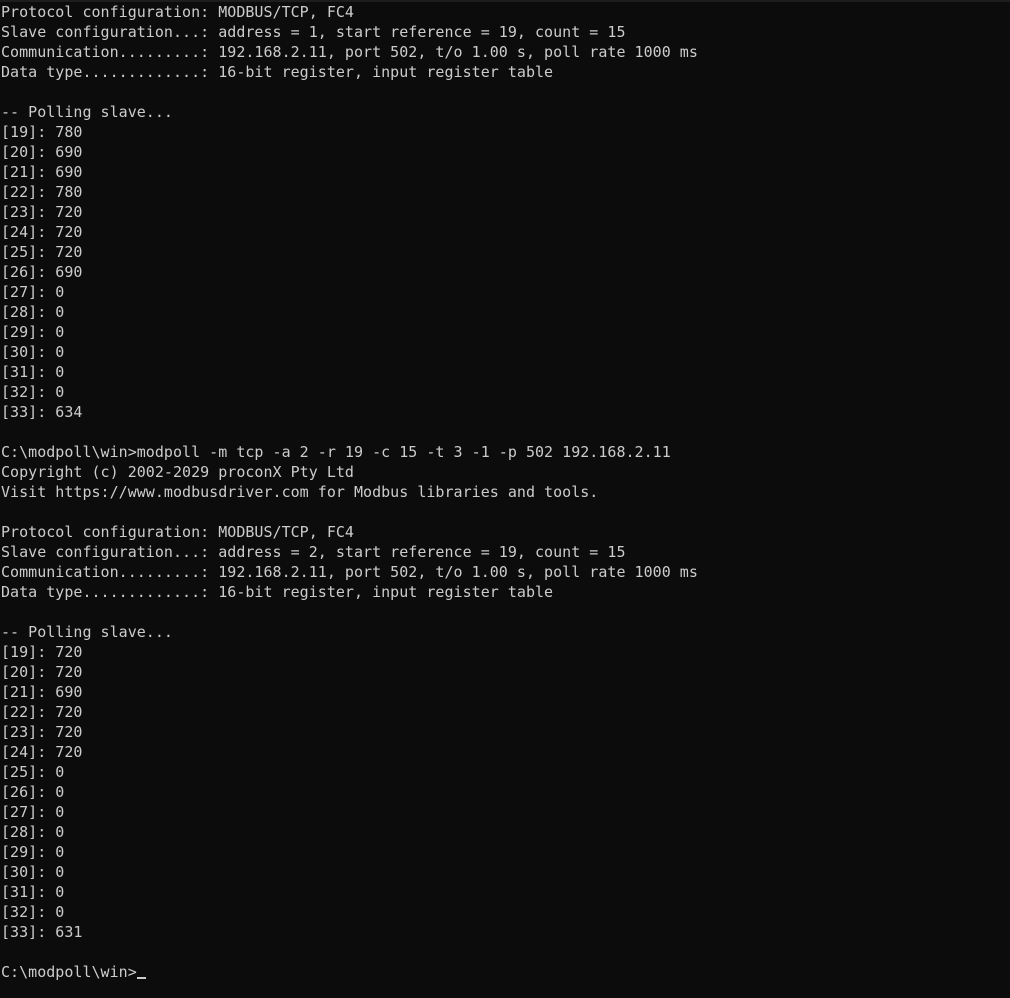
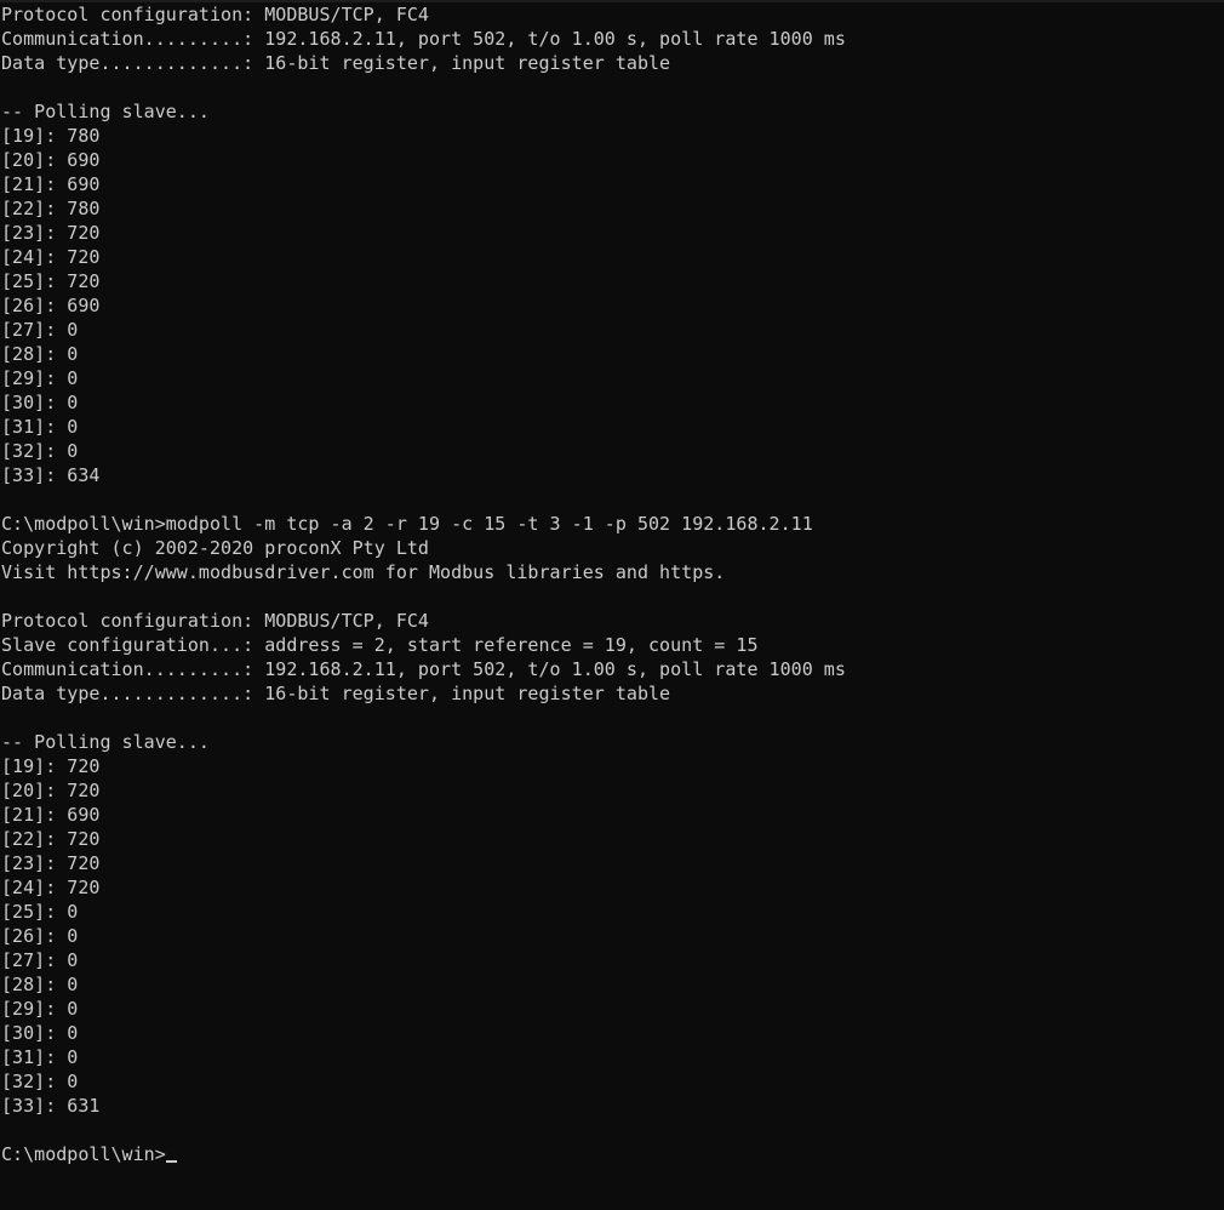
  Protocol configuration: MODBUS/TCP, FC4
- Slave configuration...: address = 1, start reference = 19, count = 15
  Communication.........: 192.168.2.11, port 502, t/o 1.00 s, poll rate 1000 ms
  Data type.............: 16-bit register, input register table
  -- Polling slave...
  [19]: 780
  [20]: 690
  [21]: 690
  [22]: 780
  [23]: 720
  [24]: 720
  [25]: 720
  [26]: 690
  [27]: 0
  [28]: 0
  [29]: 0
  [30]: 0
  [31]: 0
  [32]: 0
  [33]: 634
  C:\modpoll\win>modpoll -m tcp -a 2 -r 19 -c 15 -t 3 -1 -p 502 192.168.2.11
- Copyright (c) 2002-2029 proconX Pty Ltd
+ Copyright (c) 2002-2020 proconX Pty Ltd
- Visit https://www.modbusdriver.com for Modbus libraries and tools.
+ Visit https://www.modbusdriver.com for Modbus libraries and https.
  Protocol configuration: MODBUS/TCP, FC4
  Slave configuration...: address = 2, start reference = 19, count = 15
  Communication.........: 192.168.2.11, port 502, t/o 1.00 s, poll rate 1000 ms
  Data type.............: 16-bit register, input register table
  -- Polling slave...
  [19]: 720
  [20]: 720
  [21]: 690
  [22]: 720
  [23]: 720
  [24]: 720
  [25]: 0
  [26]: 0
  [27]: 0
  [28]: 0
  [29]: 0
  [30]: 0
  [31]: 0
  [32]: 0
  [33]: 631
  C:\modpoll\win>
